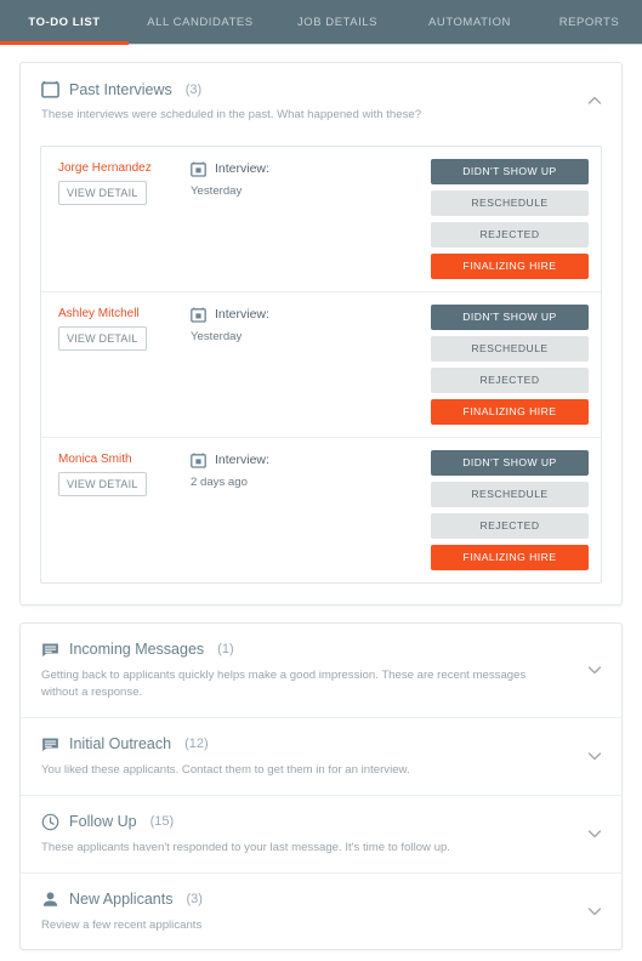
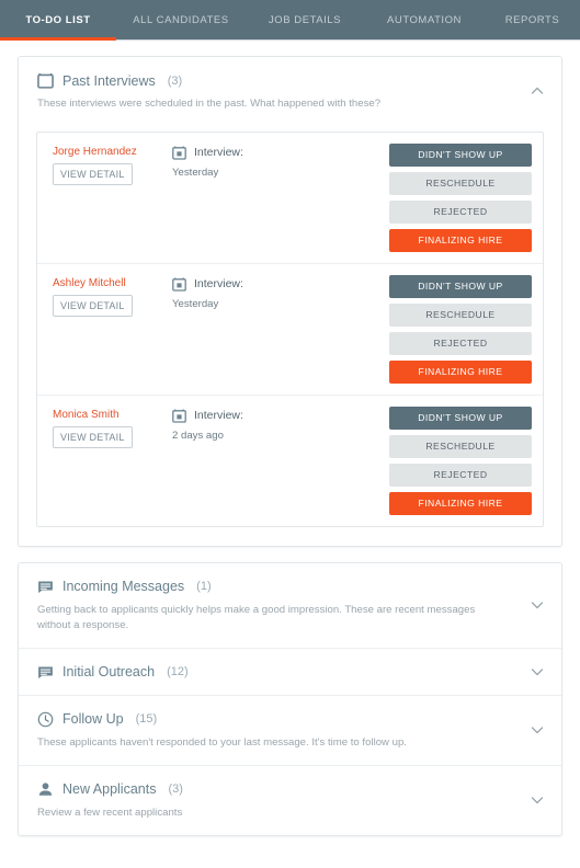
  TO-DO LIST
  ALL CANDIDATES
  JOB DETAILS
  AUTOMATION
  REPORTS
  Past Interviews
  (3)
  These interviews were scheduled in the past. What happened with these?
  Jorge Hernandez
  VIEW DETAIL
  Interview:
  Yesterday
  DIDN'T SHOW UP
  RESCHEDULE
  REJECTED
  FINALIZING HIRE
  Ashley Mitchell
  VIEW DETAIL
  Interview:
  Yesterday
  DIDN'T SHOW UP
  RESCHEDULE
  REJECTED
  FINALIZING HIRE
  Monica Smith
  VIEW DETAIL
  Interview:
  2 days ago
  DIDN'T SHOW UP
  RESCHEDULE
  REJECTED
  FINALIZING HIRE
  Incoming Messages
  (1)
  Getting back to applicants quickly helps make a good impression. These are recent messages without a response.
  Initial Outreach
  (12)
- You liked these applicants. Contact them to get them in for an interview.
  Follow Up
  (15)
  These applicants haven't responded to your last message. It's time to follow up.
  New Applicants
  (3)
  Review a few recent applicants
